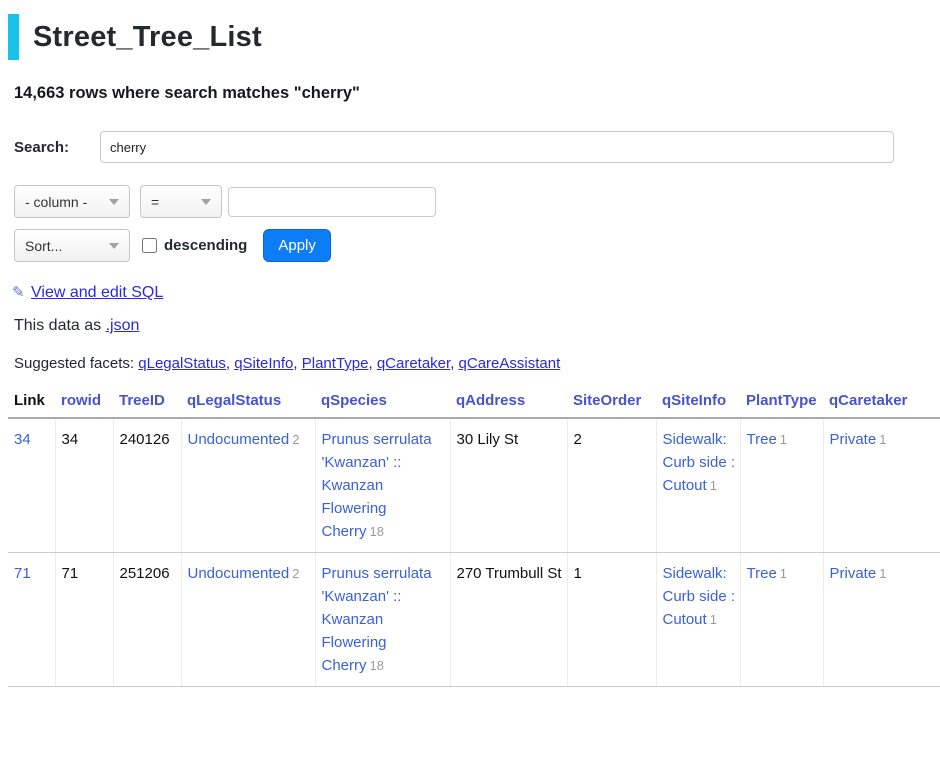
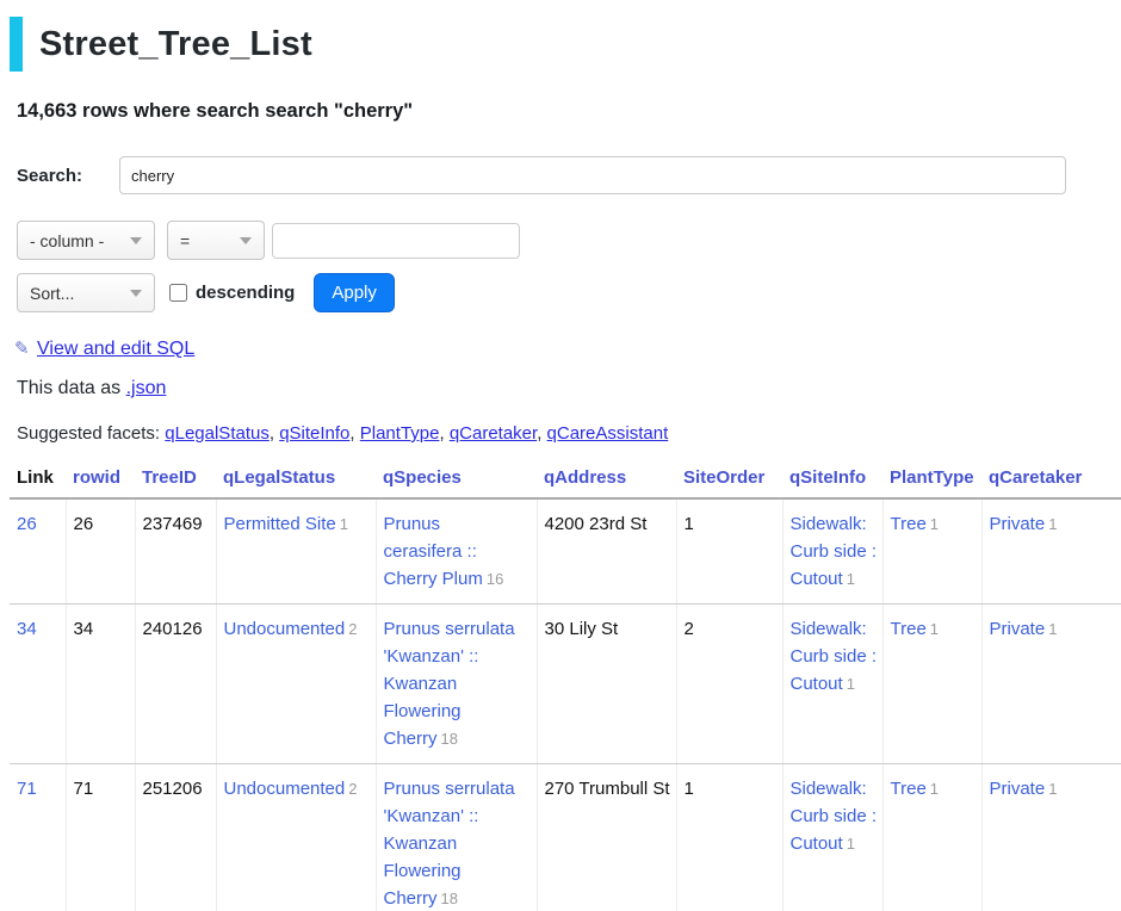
  Street_Tree_List
- 14,663 rows where search matches "cherry"
+ 14,663 rows where search search "cherry"
  Search:
  cherry
  - column -
  =
  Sort...
  descending
  Apply
  ✎ View and edit SQL
  This data as .json
  Suggested facets: qLegalStatus qSiteInfo PlantType qCaretaker qCareAssistant
  Link	rowid	TreeID	qLegalStatus	qSpecies	qAddress	SiteOrder	qSiteInfo	PlantType	qCaretaker
+ 26	26	237469	Permitted Site 1	Prunus cerasifera :: Cherry Plum 16	4200 23rd St	1	Sidewalk: Curb side : Cutout 1	Tree 1	Private 1
  34	34	240126	Undocumented 2	Prunus serrulata 'Kwanzan' :: Kwanzan Flowering Cherry 18	30 Lily St	2	Sidewalk: Curb side : Cutout 1	Tree 1	Private 1
  71	71	251206	Undocumented 2	Prunus serrulata 'Kwanzan' :: Kwanzan Flowering Cherry 18	270 Trumbull St	1	Sidewalk: Curb side : Cutout 1	Tree 1	Private 1
